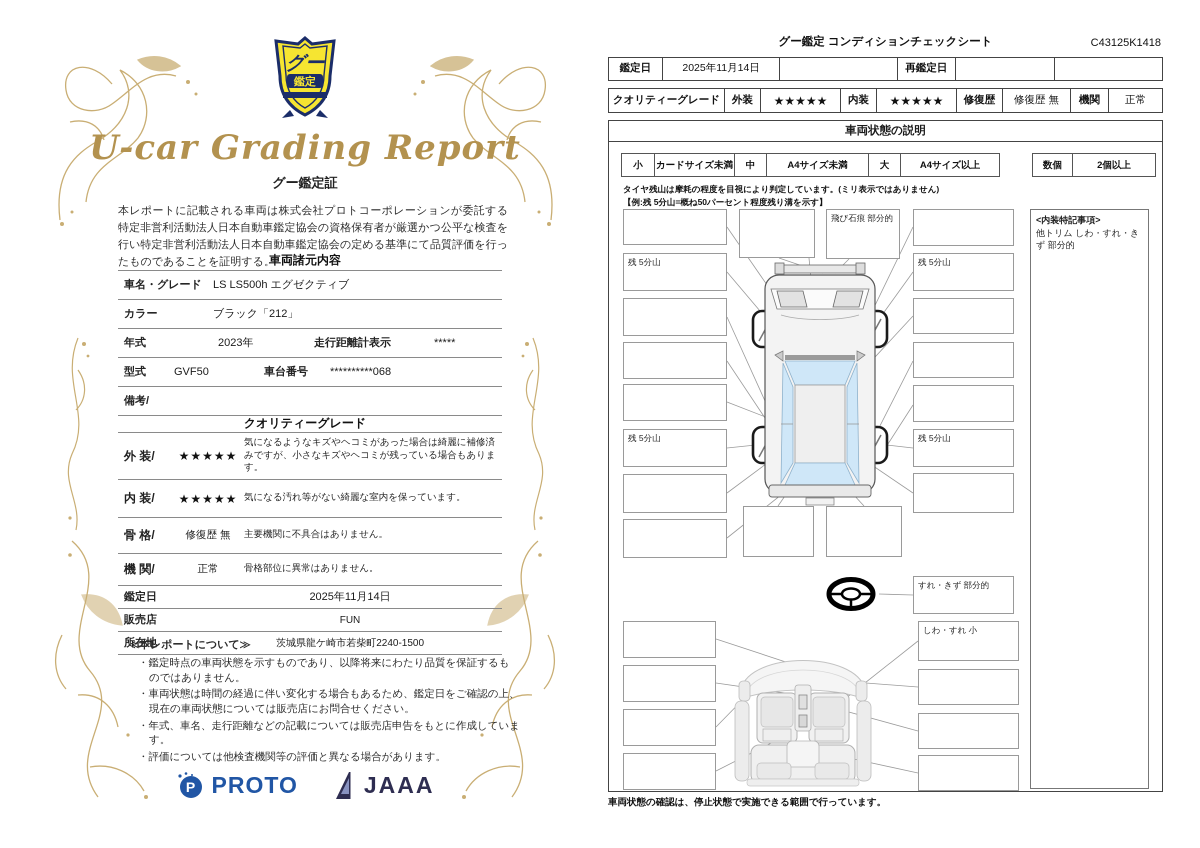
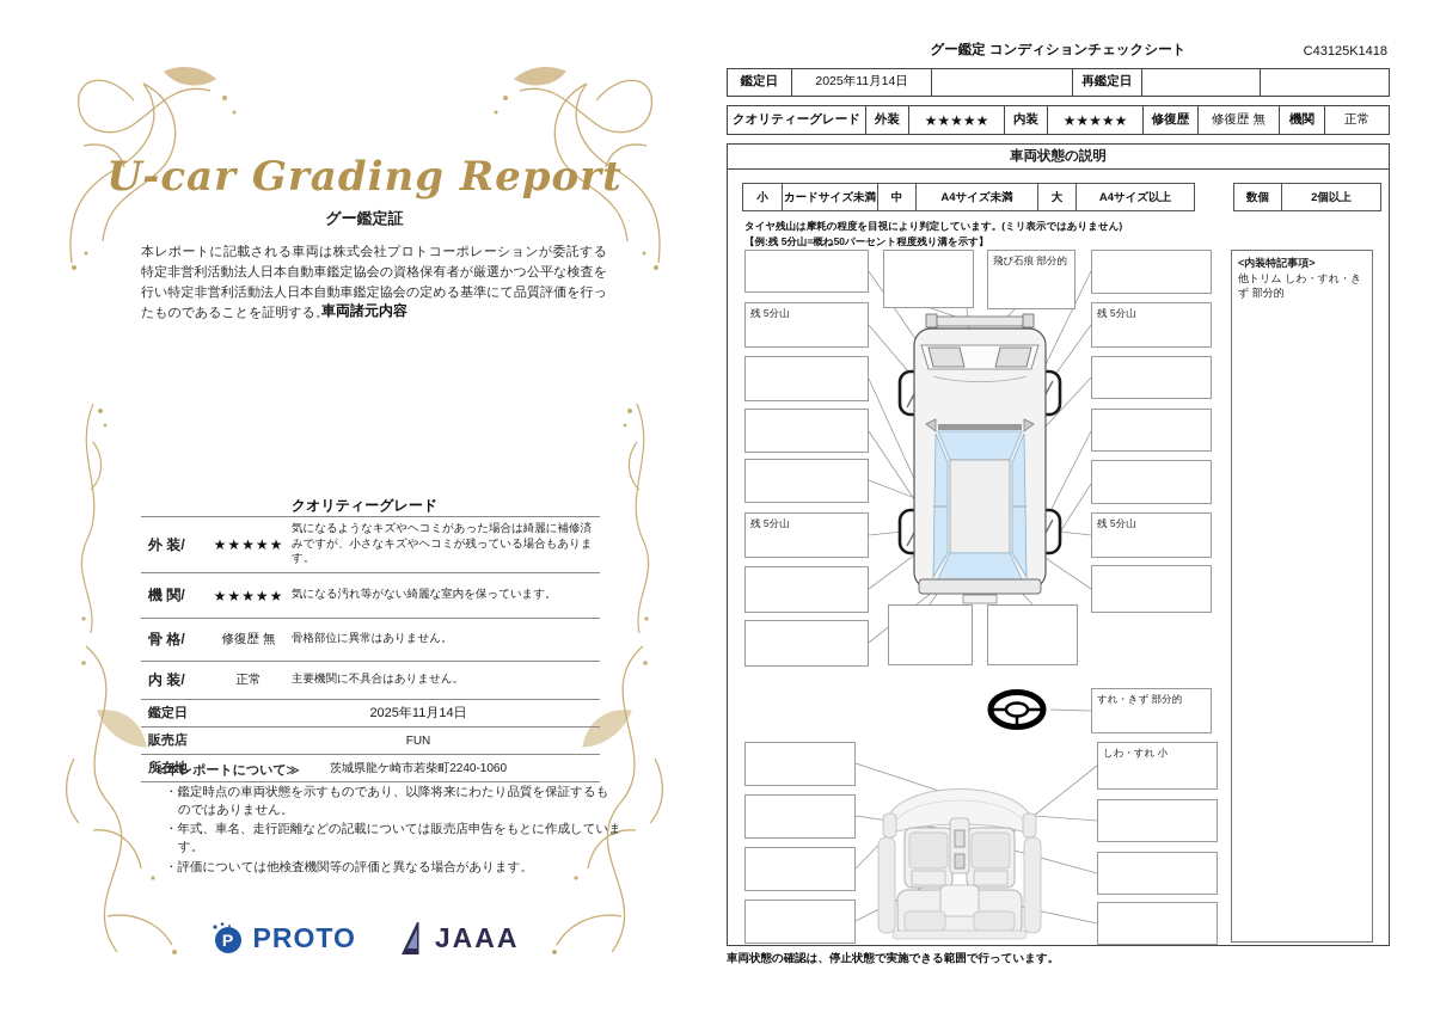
- グー
- 鑑定
  U-car Grading Report
  グー鑑定証
  本レポートに記載される車両は株式会社プロトコーポレーションが委託する特定非営利活動法人日本自動車鑑定協会の資格保有者が厳選かつ公平な検査を行い特定非営利活動法人日本自動車鑑定協会の定める基準にて品質評価を行ったものであることを証明する。
  車両諸元内容
- 車名・グレード
- LS LS500h エグゼクティブ
- カラー
- ブラック「212」
- 年式
- 2023年
- 走行距離計表示
- *****
- 型式
- GVF50
- 車台番号
- **********068
- 備考/
  クオリティーグレード
  外 装/
  ★★★★★
  気になるようなキズやヘコミがあった場合は綺麗に補修済みですが、小さなキズやヘコミが残っている場合もあります。
- 内 装/
+ 機 関/
  ★★★★★
  気になる汚れ等がない綺麗な室内を保っています。
  骨 格/
  修復歴 無
- 主要機関に不具合はありません。
+ 骨格部位に異常はありません。
- 機 関/
+ 内 装/
  正常
- 骨格部位に異常はありません。
+ 主要機関に不具合はありません。
  鑑定日
  2025年11月14日
  販売店
  FUN
  所在地
- 茨城県龍ケ崎市若柴町2240-1500
+ 茨城県龍ケ崎市若柴町2240-1060
  ≪本レポートについて≫
  ・鑑定時点の車両状態を示すものであり、以降将来にわたり品質を保証するものではありません。
- ・車両状態は時間の経過に伴い変化する場合もあるため、鑑定日をご確認の上、現在の車両状態については販売店にお問合せください。
  ・年式、車名、走行距離などの記載については販売店申告をもとに作成しています。
  ・評価については他検査機関等の評価と異なる場合があります。
  P
  PROTO
  JAAA
  グー鑑定 コンディションチェックシート
  C43125K1418
  鑑定日
  2025年11月14日
  再鑑定日
  クオリティーグレード
  外装
  ★★★★★
  内装
  ★★★★★
  修復歴
  修復歴 無
  機関
  正常
  車両状態の説明
  小
  カードサイズ未満
  中
  A4サイズ未満
  大
  A4サイズ以上
  数個
  2個以上
  タイヤ残山は摩耗の程度を目視により判定しています。(ミリ表示ではありません)
  【例:残 5分山=概ね50パーセント程度残り溝を示す】
  残 5分山
  残 5分山
  飛び石痕 部分的
  残 5分山
  残 5分山
  すれ・きず 部分的
  しわ・すれ 小
  <内装特記事項>
  他トリム しわ・すれ・きず 部分的
  車両状態の確認は、停止状態で実施できる範囲で行っています。
